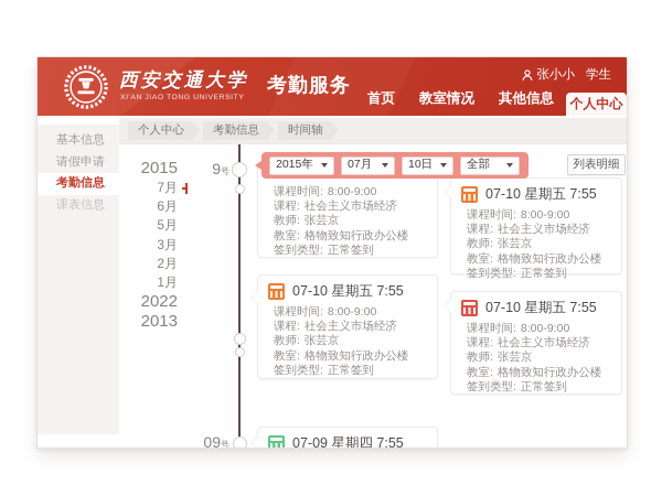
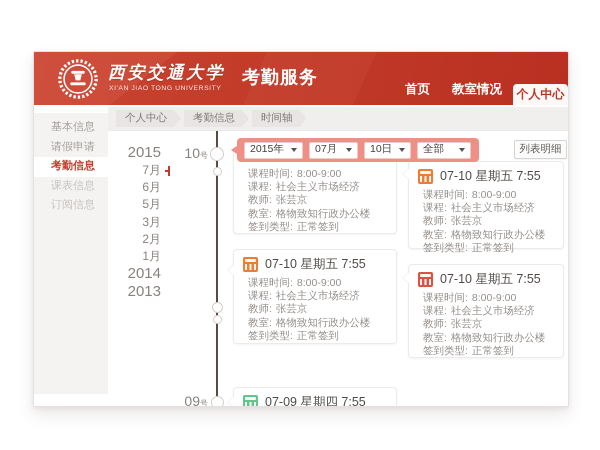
  西安交通大学
  考勤服务
- 张小小
- 学生
  首页
  教室情况
- 其他信息
  个人中心
  基本信息
  请假申请
  考勤信息
  课表信息
+ 订阅信息
  个人中心
  考勤信息
  时间轴
  2015
  7月
  6月
  5月
  3月
  2月
  1月
- 2022
+ 2014
  2013
- 9号
+ 10号
  09号
  2015年
  07月
  10日
  全部
  列表明细
  课程时间:
  8:00-9:00
  课程:
  社会主义市场经济
  教师:
  张芸京
  教室:
  格物致知行政办公楼
  签到类型:
  正常签到
  07-10 星期五 7:55
  课程时间:
  8:00-9:00
  课程:
  社会主义市场经济
  教师:
  张芸京
  教室:
  格物致知行政办公楼
  签到类型:
  正常签到
  07-10 星期五 7:55
  课程时间:
  8:00-9:00
  课程:
  社会主义市场经济
  教师:
  张芸京
  教室:
  格物致知行政办公楼
  签到类型:
  正常签到
  07-10 星期五 7:55
  课程时间:
  8:00-9:00
  课程:
  社会主义市场经济
  教师:
  张芸京
  教室:
  格物致知行政办公楼
  签到类型:
  正常签到
  07-09 星期四 7:55
